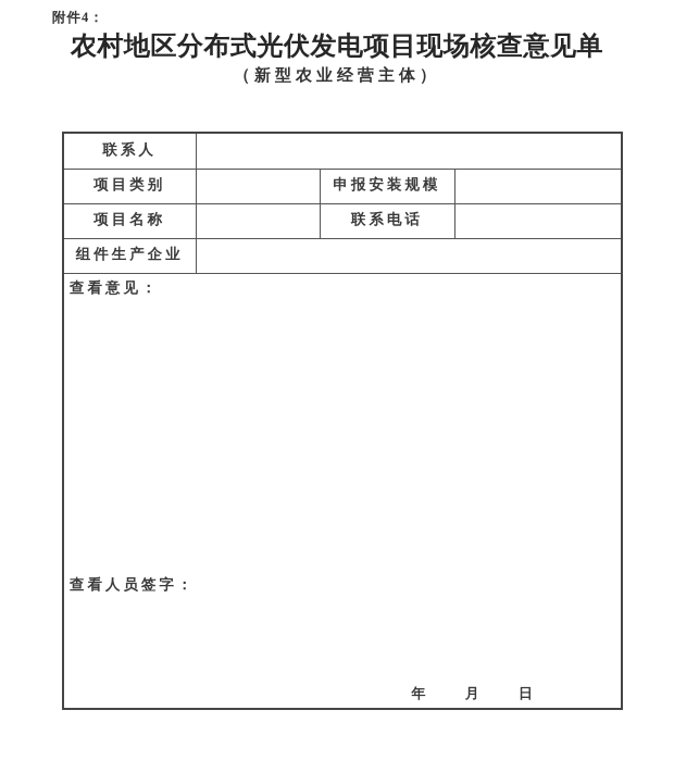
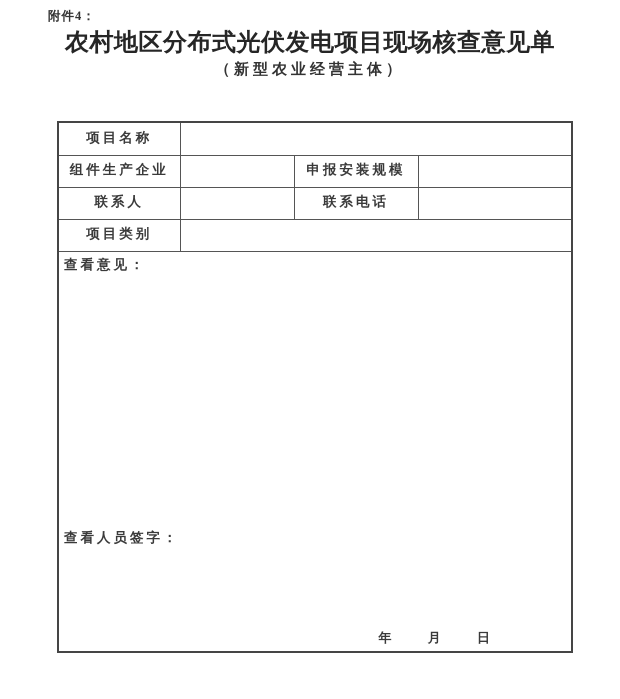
  附件4：
  农村地区分布式光伏发电项目现场核查意见单
  （新型农业经营主体）
- 联系人
+ 项目名称
- 项目类别		申报安装规模
+ 组件生产企业		申报安装规模
- 项目名称		联系电话
+ 联系人		联系电话
- 组件生产企业
+ 项目类别
  查看意见： 查看人员签字： 年 月 日
